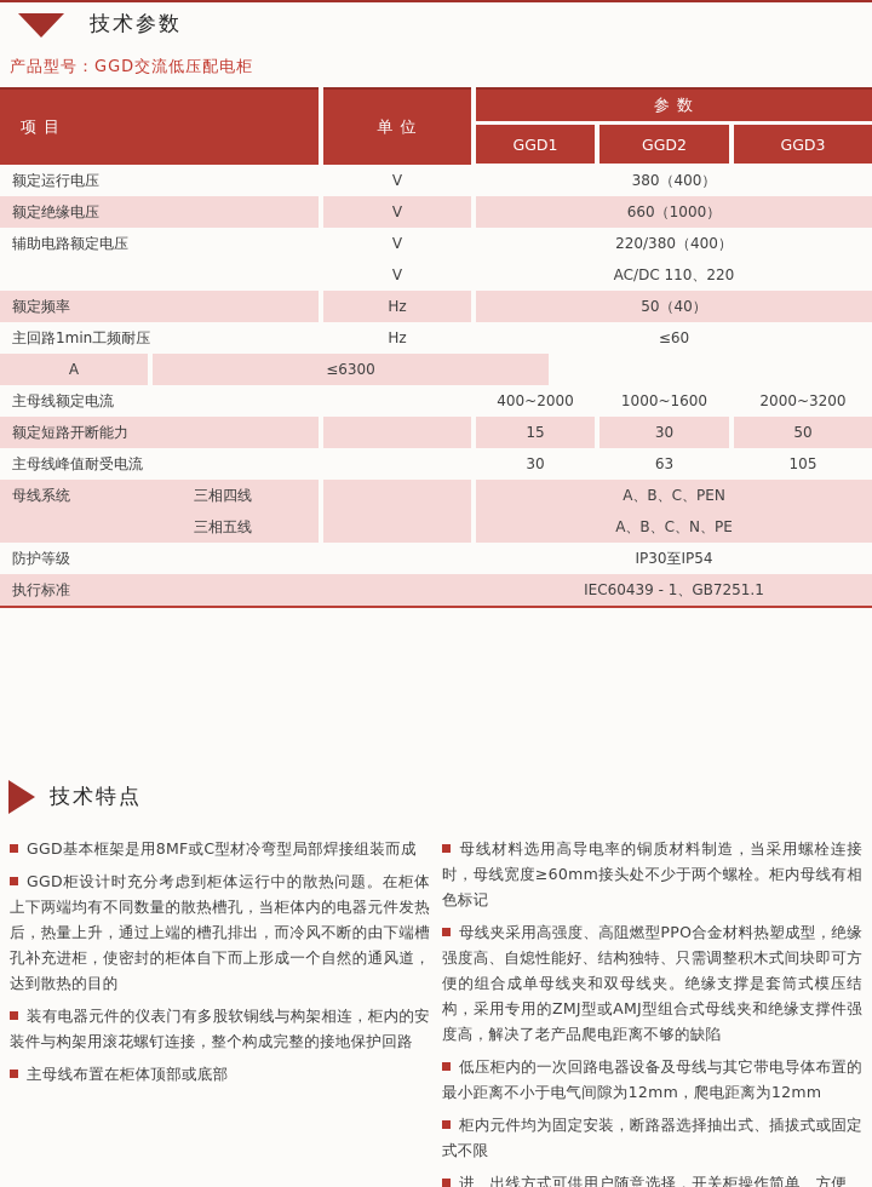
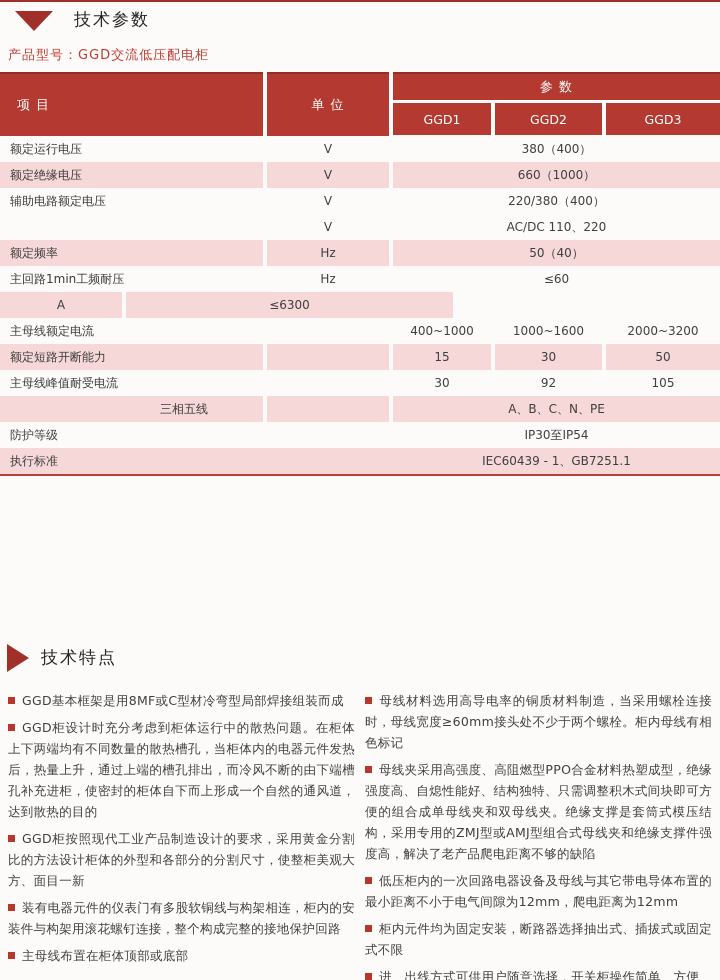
  技术参数
  产品型号：GGD交流低压配电柜
  项 目
  单 位
  参 数
  GGD1
  GGD2
  GGD3
  额定运行电压
  V
  380（400）
  额定绝缘电压
  V
  660（1000）
  辅助电路额定电压
  V
  220/380（400）
  V
  AC/DC 110、220
  额定频率
  Hz
  50（40）
  主回路1min工频耐压
  Hz
  ≤60
  A
  ≤6300
  主母线额定电流
- 400~2000
+ 400~1000
  1000~1600
  2000~3200
  额定短路开断能力
  15
  30
  50
  主母线峰值耐受电流
  30
- 63
+ 92
  105
- 母线系统
- 三相四线
- A、B、C、PEN
  三相五线
  A、B、C、N、PE
  防护等级
  IP30至IP54
  执行标准
  IEC60439 - 1、GB7251.1
  技术特点
  GGD基本框架是用8MF或C型材冷弯型局部焊接组装而成
  GGD柜设计时充分考虑到柜体运行中的散热问题。在柜体上下两端均有不同数量的散热槽孔，当柜体内的电器元件发热后，热量上升，通过上端的槽孔排出，而冷风不断的由下端槽孔补充进柜，使密封的柜体自下而上形成一个自然的通风道，达到散热的目的
+ GGD柜按照现代工业产品制造设计的要求，采用黄金分割比的方法设计柜体的外型和各部分的分割尺寸，使整柜美观大方、面目一新
  装有电器元件的仪表门有多股软铜线与构架相连，柜内的安装件与构架用滚花螺钉连接，整个构成完整的接地保护回路
  主母线布置在柜体顶部或底部
  母线材料选用高导电率的铜质材料制造，当采用螺栓连接时，母线宽度≥60mm接头处不少于两个螺栓。柜内母线有相色标记
  母线夹采用高强度、高阻燃型PPO合金材料热塑成型，绝缘强度高、自熄性能好、结构独特、只需调整积木式间块即可方便的组合成单母线夹和双母线夹。绝缘支撑是套筒式模压结构，采用专用的ZMJ型或AMJ型组合式母线夹和绝缘支撑件强度高，解决了老产品爬电距离不够的缺陷
  低压柜内的一次回路电器设备及母线与其它带电导体布置的最小距离不小于电气间隙为12mm，爬电距离为12mm
  柜内元件均为固定安装，断路器选择抽出式、插拔式或固定式不限
  进、出线方式可供用户随意选择，开关柜操作简单、方便、
